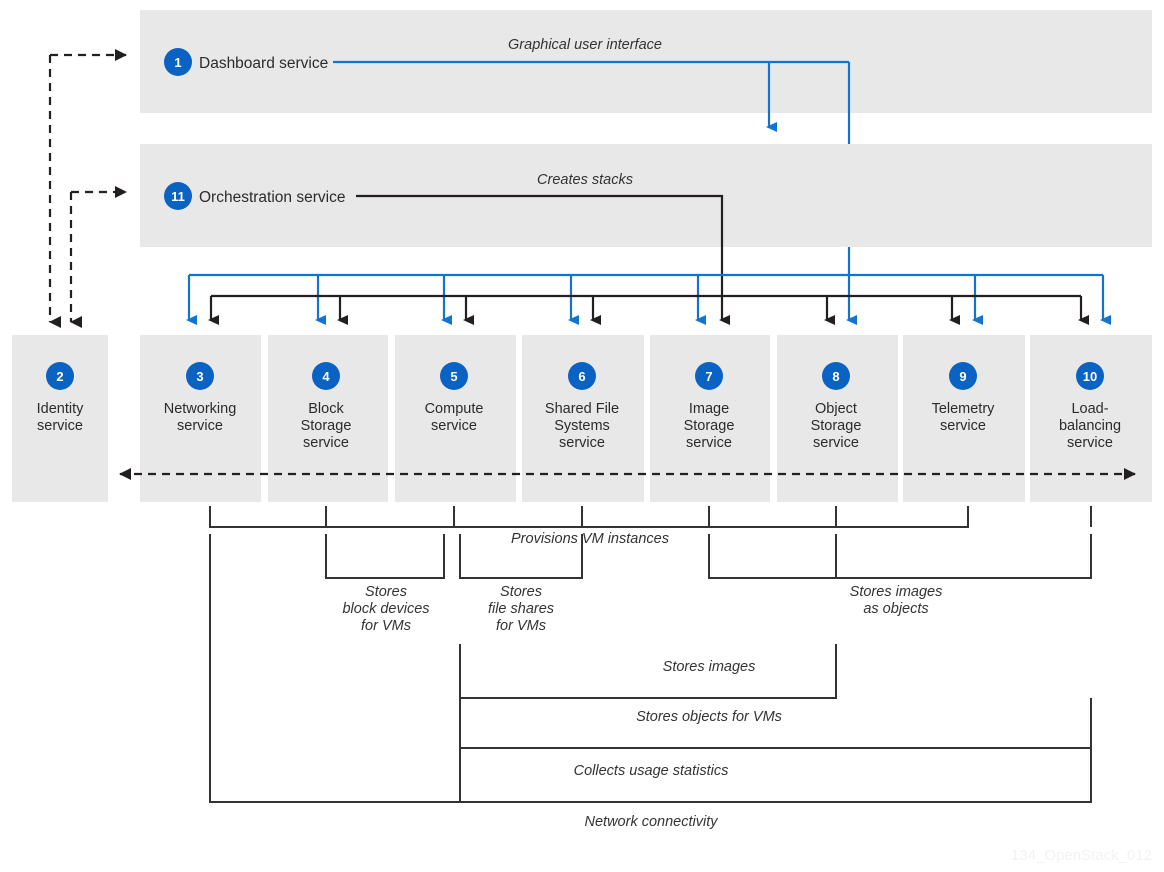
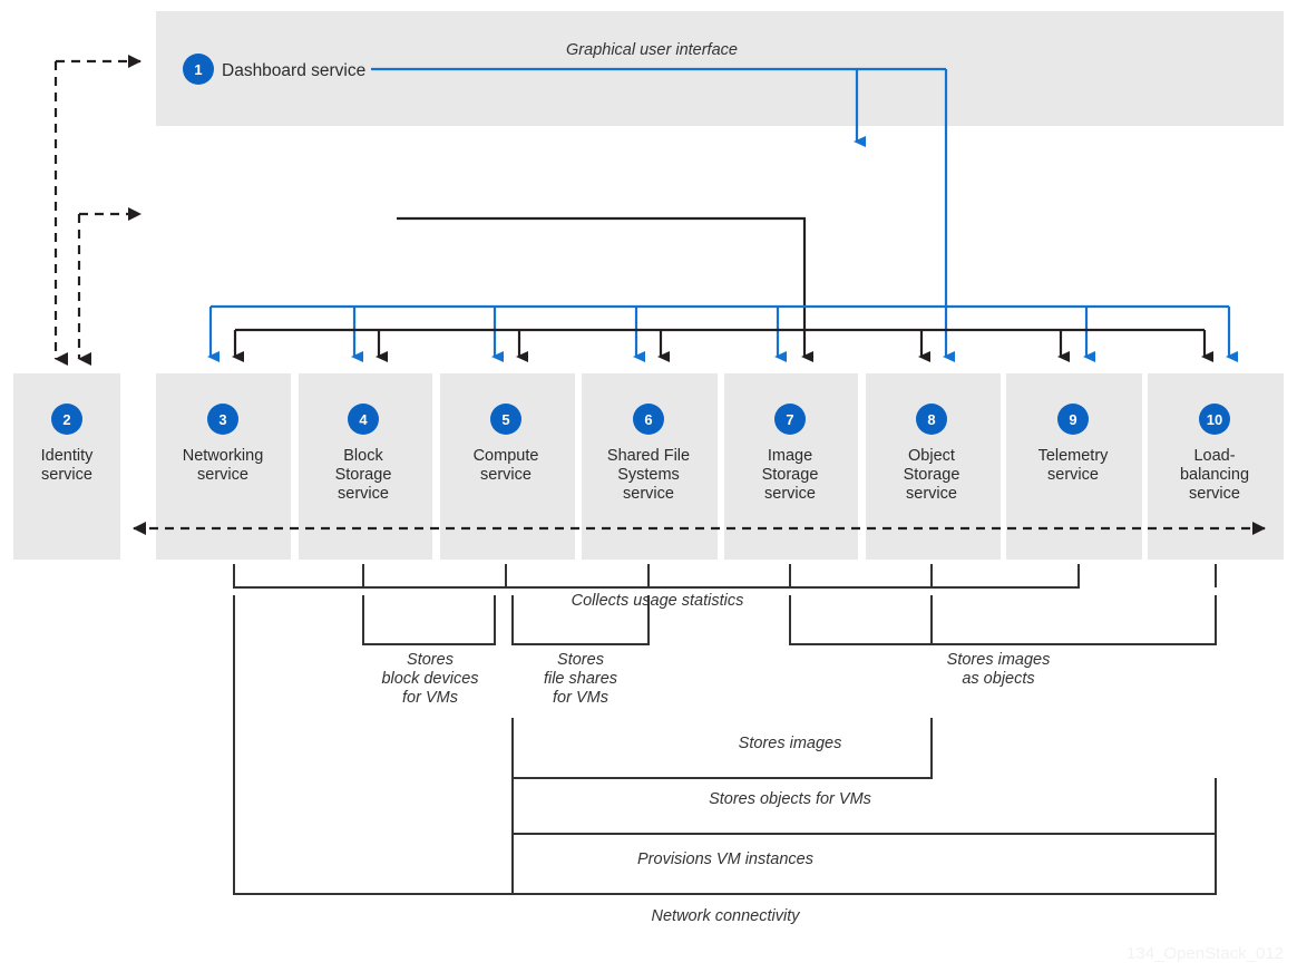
  1
  Dashboard service
  Graphical user interface
- 11
- Orchestration service
- Creates stacks
  2
  Identity
  service
  3
  Networking
  service
  4
  Block
  Storage
  service
  5
  Compute
  service
  6
  Shared File
  Systems
  service
  7
  Image
  Storage
  service
  8
  Object
  Storage
  service
  9
  Telemetry
  service
  10
  Load-
  balancing
  service
- Provisions VM instances
+ Collects usage statistics
  Stores
  block devices
  for VMs
  Stores
  file shares
  for VMs
  Stores images
  as objects
  Stores images
  Stores objects for VMs
- Collects usage statistics
+ Provisions VM instances
  Network connectivity
